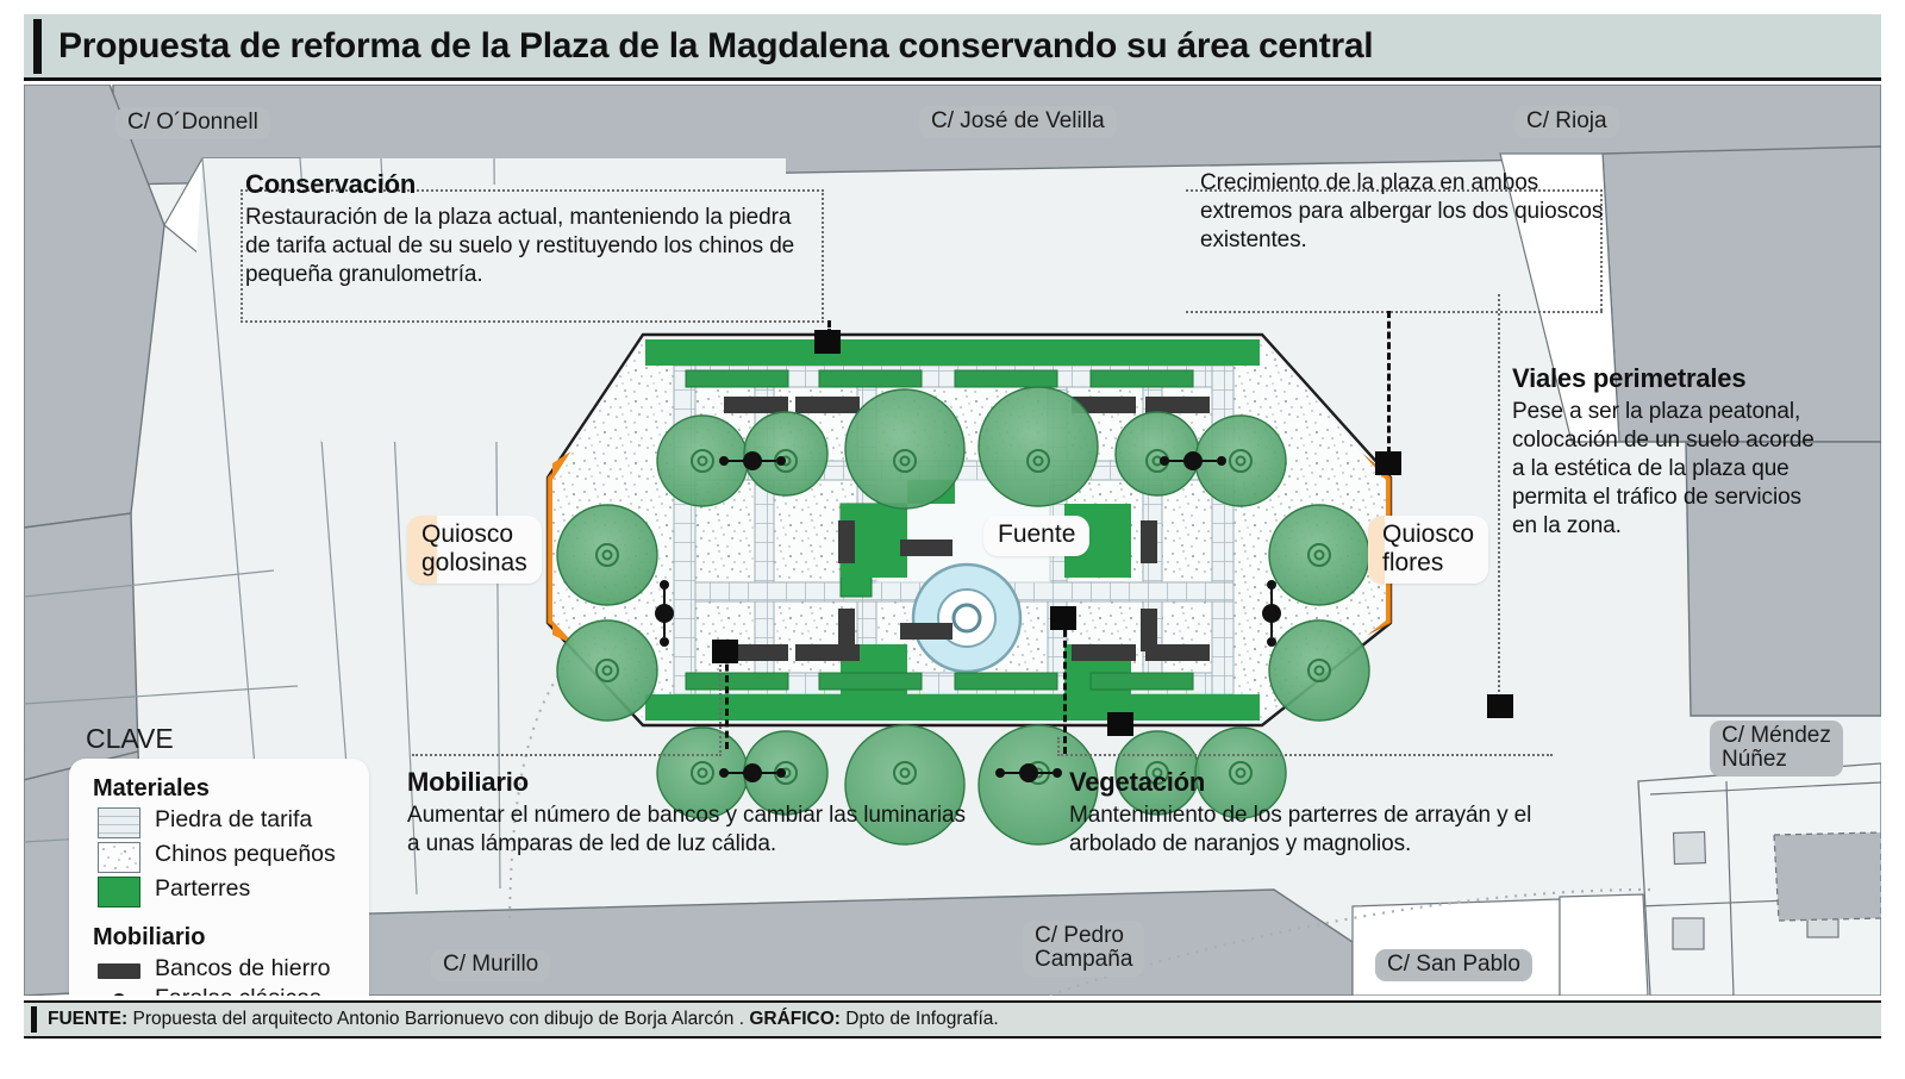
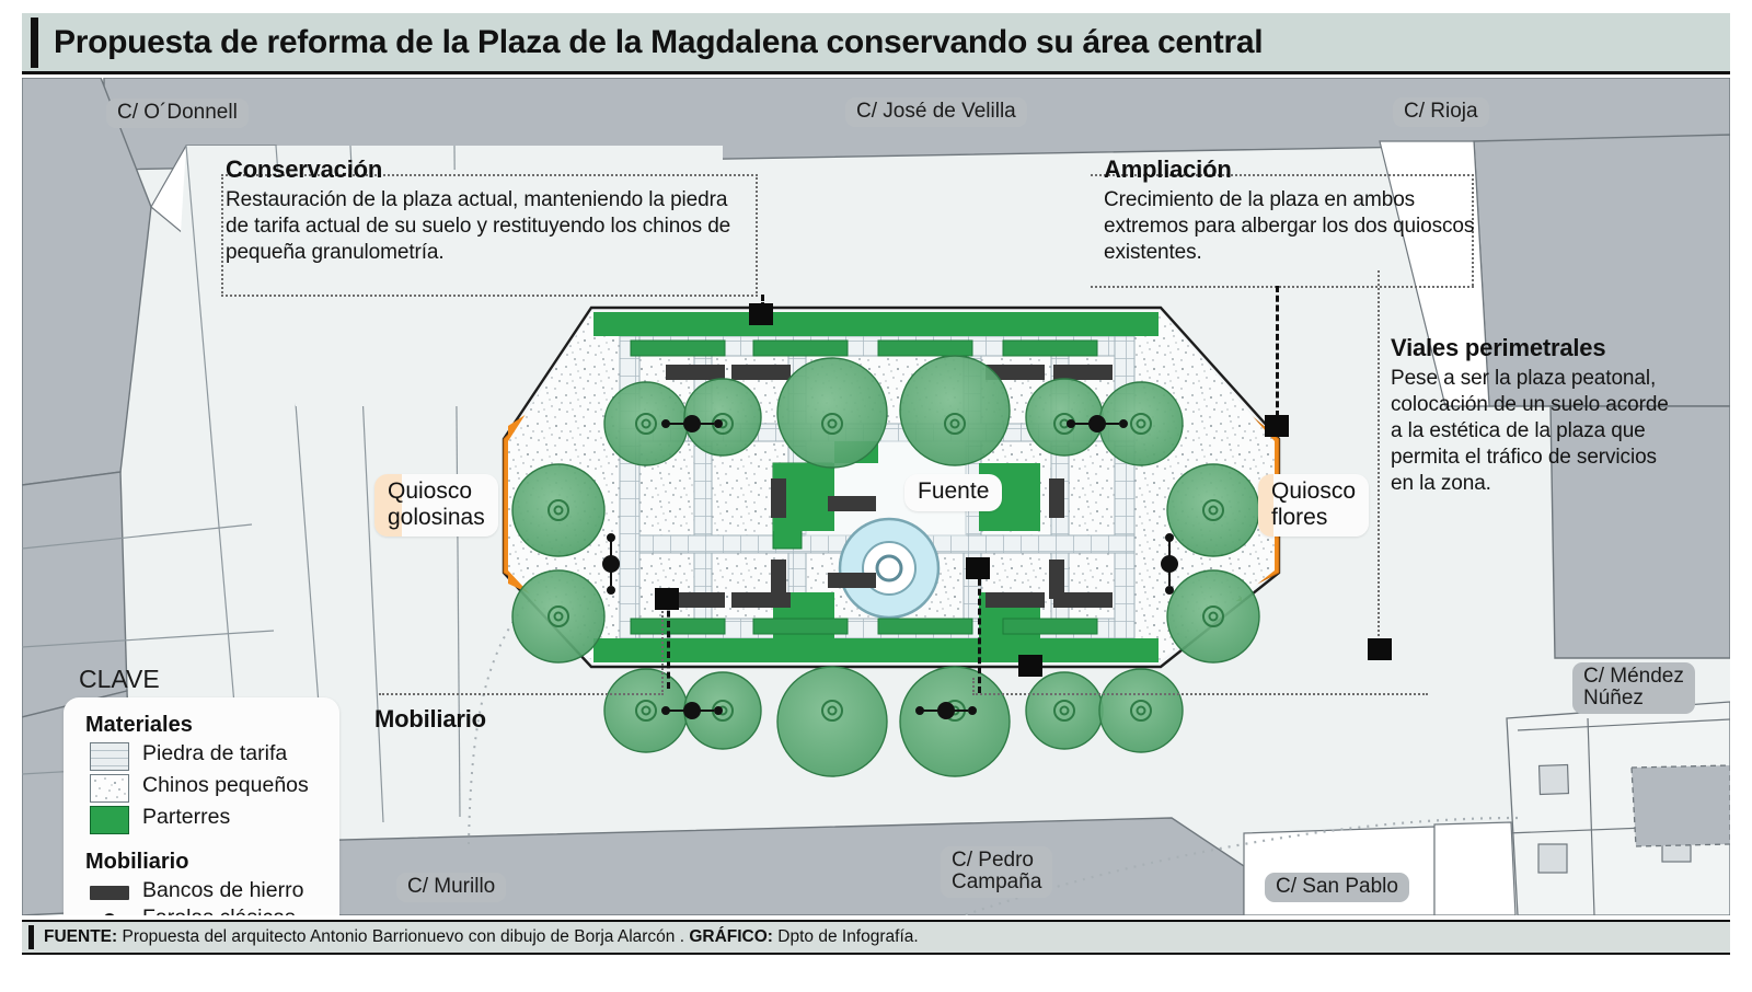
  Propuesta de reforma de la Plaza de la Magdalena conservando su área central
  C/ O´Donnell
  C/ José de Velilla
  C/ Rioja
  C/ Méndez
  Núñez
  C/ Murillo
  C/ Pedro
  Campaña
  C/ San Pablo
  Conservación
  Restauración de la plaza actual, manteniendo la piedra de tarifa actual de su suelo y restituyendo los chinos de pequeña granulometría.
+ Ampliación
  Crecimiento de la plaza en ambos extremos para albergar los dos quioscos existentes.
  Viales perimetrales
  Pese a ser la plaza peatonal, colocación de un suelo acorde a la estética de la plaza que permita el tráfico de servicios en la zona.
  Mobiliario
- Aumentar el número de bancos y cambiar las luminarias a unas lámparas de led de luz cálida.
- Vegetación
- Mantenimiento de los parterres de arrayán y el arbolado de naranjos y magnolios.
  Quiosco
  golosinas
  Quiosco
  flores
  Fuente
  CLAVE
  Materiales
  Piedra de tarifa
  Chinos pequeños
  Parterres
  Mobiliario
  Bancos de hierro
  FUENTE: Propuesta del arquitecto Antonio Barrionuevo con dibujo de Borja Alarcón . GRÁFICO: Dpto de Infografía.
